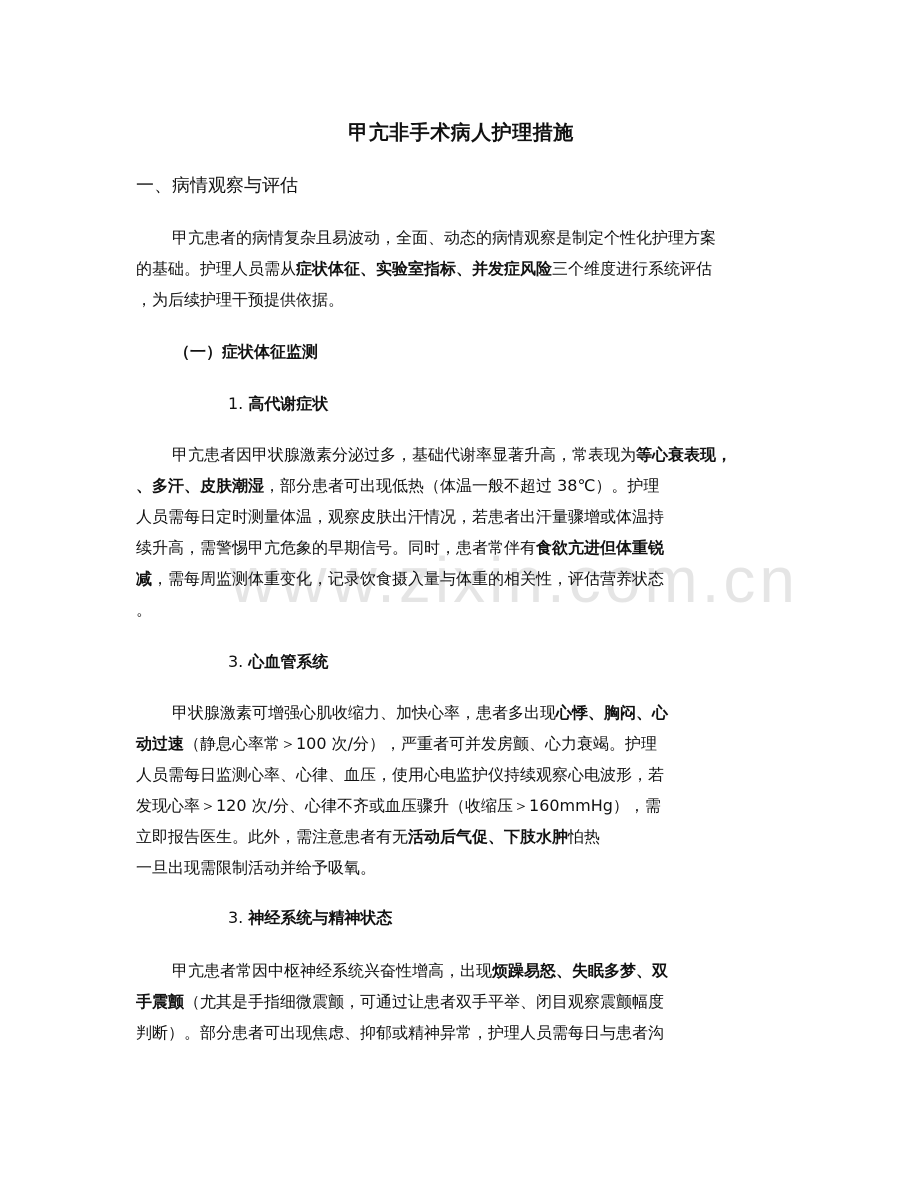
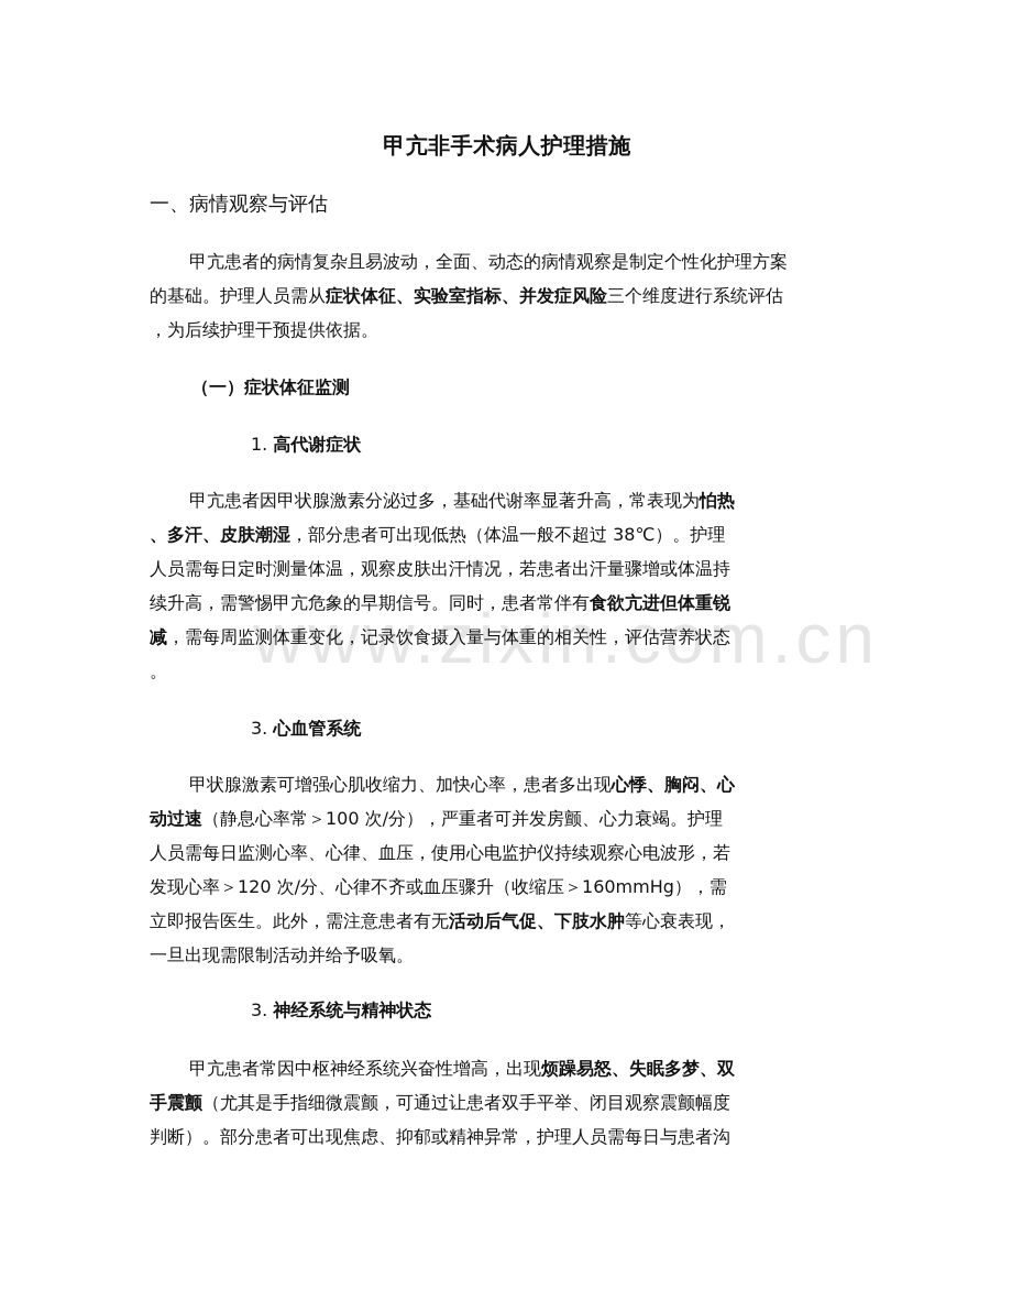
  甲亢非手术病人护理措施
  一、病情观察与评估
  甲亢患者的病情复杂且易波动，全面、动态的病情观察是制定个性化护理方案
  的基础。护理人员需从症状体征、实验室指标、并发症风险三个维度进行系统评估
  ，为后续护理干预提供依据。
  （一）症状体征监测
  1. 高代谢症状
- 甲亢患者因甲状腺激素分泌过多，基础代谢率显著升高，常表现为等心衰表现，
+ 甲亢患者因甲状腺激素分泌过多，基础代谢率显著升高，常表现为怕热
  、多汗、皮肤潮湿，部分患者可出现低热（体温一般不超过 38℃）。护理
  人员需每日定时测量体温，观察皮肤出汗情况，若患者出汗量骤增或体温持
  续升高，需警惕甲亢危象的早期信号。同时，患者常伴有食欲亢进但体重锐
  减，需每周监测体重变化，记录饮食摄入量与体重的相关性，评估营养状态
  。
  3. 心血管系统
  甲状腺激素可增强心肌收缩力、加快心率，患者多出现心悸、胸闷、心
  动过速（静息心率常＞100 次/分），严重者可并发房颤、心力衰竭。护理
  人员需每日监测心率、心律、血压，使用心电监护仪持续观察心电波形，若
  发现心率＞120 次/分、心律不齐或血压骤升（收缩压＞160mmHg），需
- 立即报告医生。此外，需注意患者有无活动后气促、下肢水肿怕热
+ 立即报告医生。此外，需注意患者有无活动后气促、下肢水肿等心衰表现，
  一旦出现需限制活动并给予吸氧。
  3. 神经系统与精神状态
  甲亢患者常因中枢神经系统兴奋性增高，出现烦躁易怒、失眠多梦、双
  手震颤（尤其是手指细微震颤，可通过让患者双手平举、闭目观察震颤幅度
  判断）。部分患者可出现焦虑、抑郁或精神异常，护理人员需每日与患者沟
  www.zixin.com.cn
